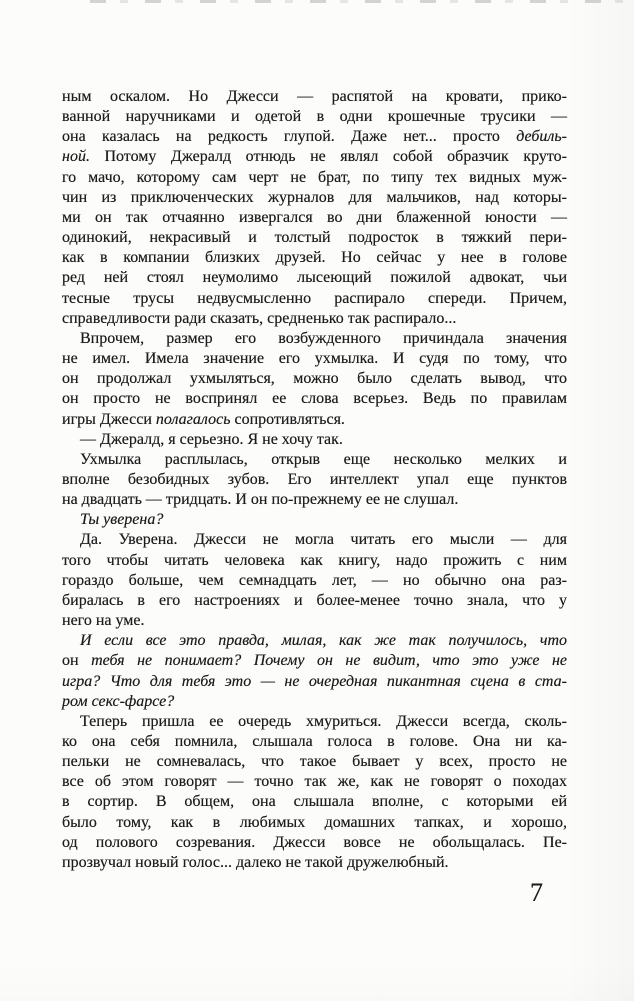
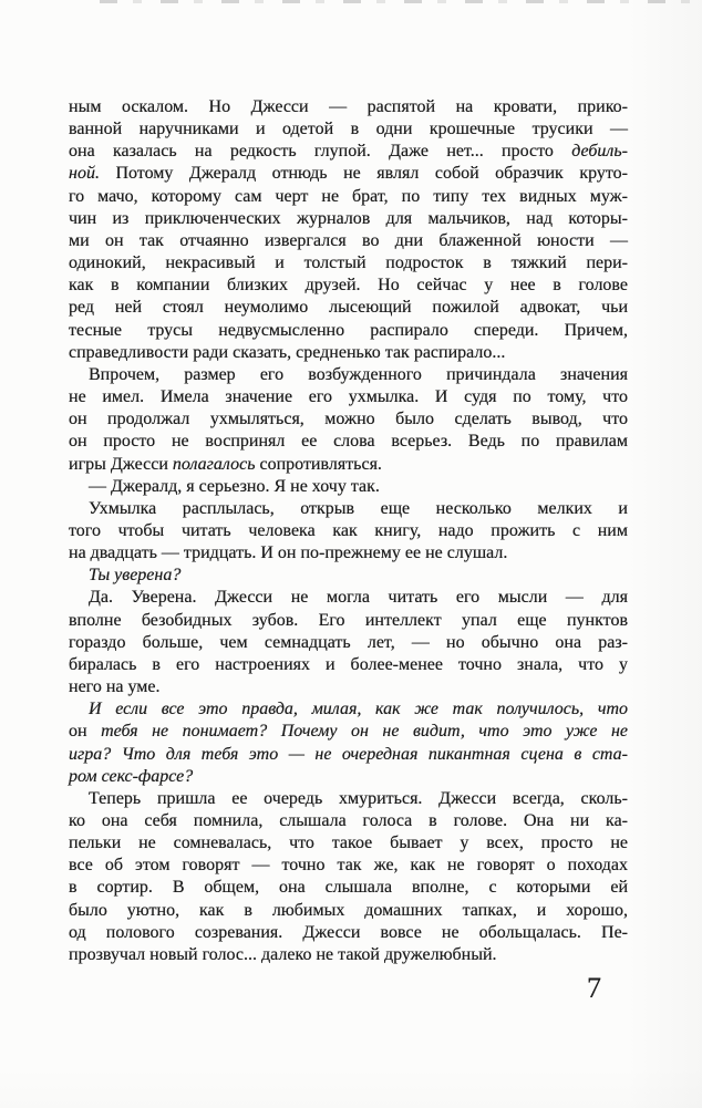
  ным оскалом. Но Джесси — распятой на кровати, прико-
  ванной наручниками и одетой в одни крошечные трусики —
  она казалась на редкость глупой. Даже нет... просто дебиль-
  ной. Потому Джералд отнюдь не являл собой образчик круто-
  го мачо, которому сам черт не брат, по типу тех видных муж-
  чин из приключенческих журналов для мальчиков, над которы-
  ми он так отчаянно извергался во дни блаженной юности —
  одинокий, некрасивый и толстый подросток в тяжкий пери-
  как в компании близких друзей. Но сейчас у нее в голове
  ред ней стоял неумолимо лысеющий пожилой адвокат, чьи
  тесные трусы недвусмысленно распирало спереди. Причем,
  справедливости ради сказать, средненько так распирало...
  Впрочем, размер его возбужденного причиндала значения
  не имел. Имела значение его ухмылка. И судя по тому, что
  он продолжал ухмыляться, можно было сделать вывод, что
  он просто не воспринял ее слова всерьез. Ведь по правилам
  игры Джесси полагалось сопротивляться.
  — Джералд, я серьезно. Я не хочу так.
  Ухмылка расплылась, открыв еще несколько мелких и
- вполне безобидных зубов. Его интеллект упал еще пунктов
+ того чтобы читать человека как книгу, надо прожить с ним
  на двадцать — тридцать. И он по-прежнему ее не слушал.
  Ты уверена?
  Да. Уверена. Джесси не могла читать его мысли — для
- того чтобы читать человека как книгу, надо прожить с ним
+ вполне безобидных зубов. Его интеллект упал еще пунктов
  гораздо больше, чем семнадцать лет, — но обычно она раз-
  биралась в его настроениях и более-менее точно знала, что у
  него на уме.
  И если все это правда, милая, как же так получилось, что
  он тебя не понимает? Почему он не видит, что это уже не
  игра? Что для тебя это — не очередная пикантная сцена в ста-
  ром секс-фарсе?
  Теперь пришла ее очередь хмуриться. Джесси всегда, сколь-
  ко она себя помнила, слышала голоса в голове. Она ни ка-
  пельки не сомневалась, что такое бывает у всех, просто не
  все об этом говорят — точно так же, как не говорят о походах
  в сортир. В общем, она слышала вполне, с которыми ей
- было тому, как в любимых домашних тапках, и хорошо,
+ было уютно, как в любимых домашних тапках, и хорошо,
  од полового созревания. Джесси вовсе не обольщалась. Пе-
  прозвучал новый голос... далеко не такой дружелюбный.
  7
